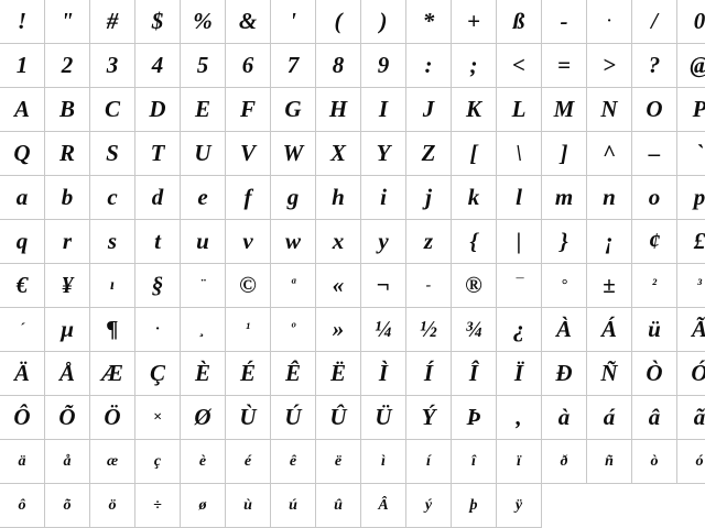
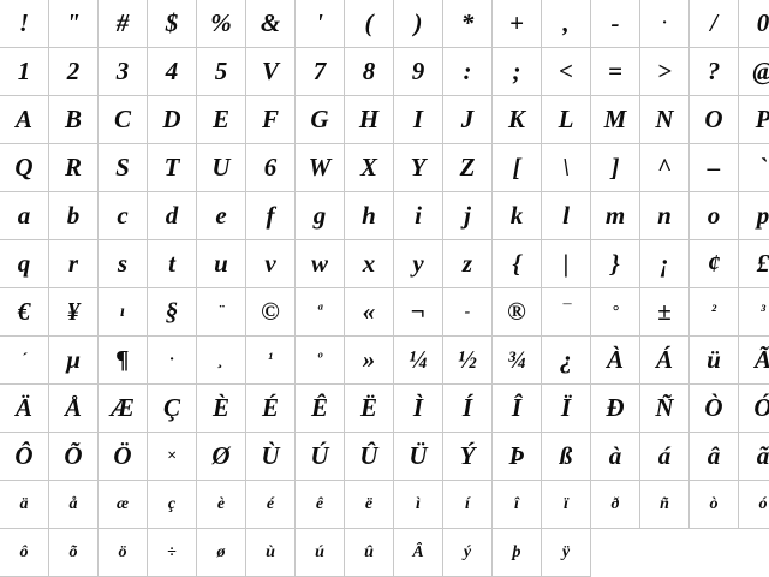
- !	"	#	$	%	&	'	(	)	*	+	ß	-	·	/	0
+ !	"	#	$	%	&	'	(	)	*	+	,	-	·	/	0
- 1	2	3	4	5	6	7	8	9	:	;	<	=	>	?	@
+ 1	2	3	4	5	V	7	8	9	:	;	<	=	>	?	@
  A	B	C	D	E	F	G	H	I	J	K	L	M	N	O	P
- Q	R	S	T	U	V	W	X	Y	Z	[	\	]	^	–	`
+ Q	R	S	T	U	6	W	X	Y	Z	[	\	]	^	–	`
  a	b	c	d	e	f	g	h	i	j	k	l	m	n	o	p
  q	r	s	t	u	v	w	x	y	z	{	|	}	¡	¢	£
  €	¥	ı	§	¨	©	ª	«	¬	-	®	¯	°	±	²	³
  ´	µ	¶	·	¸	¹	º	»	¼	½	¾	¿	À	Á	ü	Ã
  Ä	Å	Æ	Ç	È	É	Ê	Ë	Ì	Í	Î	Ï	Ð	Ñ	Ò	Ó
- Ô	Õ	Ö	×	Ø	Ù	Ú	Û	Ü	Ý	Þ	,	à	á	â	ã
+ Ô	Õ	Ö	×	Ø	Ù	Ú	Û	Ü	Ý	Þ	ß	à	á	â	ã
  ä	å	æ	ç	è	é	ê	ë	ì	í	î	ï	ð	ñ	ò	ó
  ô	õ	ö	÷	ø	ù	ú	û	Â	ý	þ	ÿ
